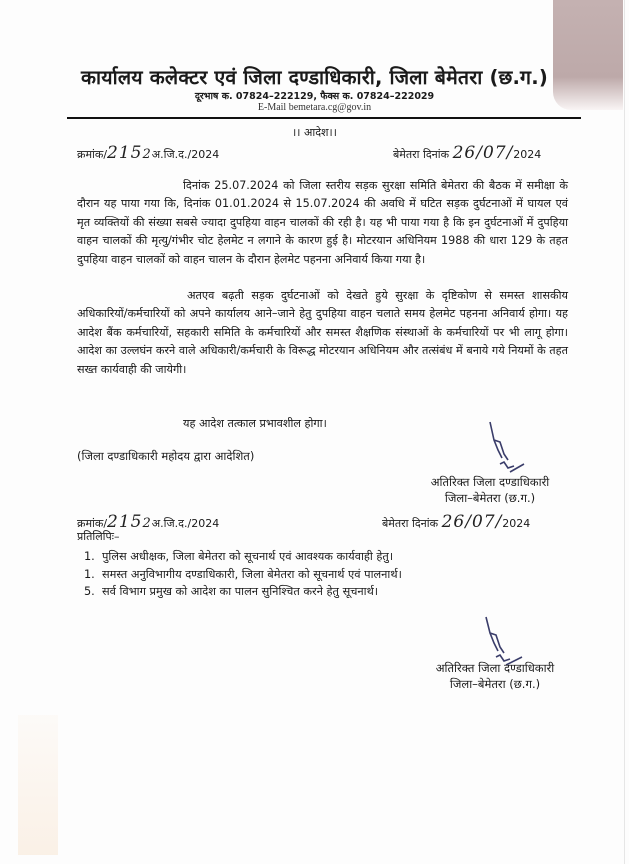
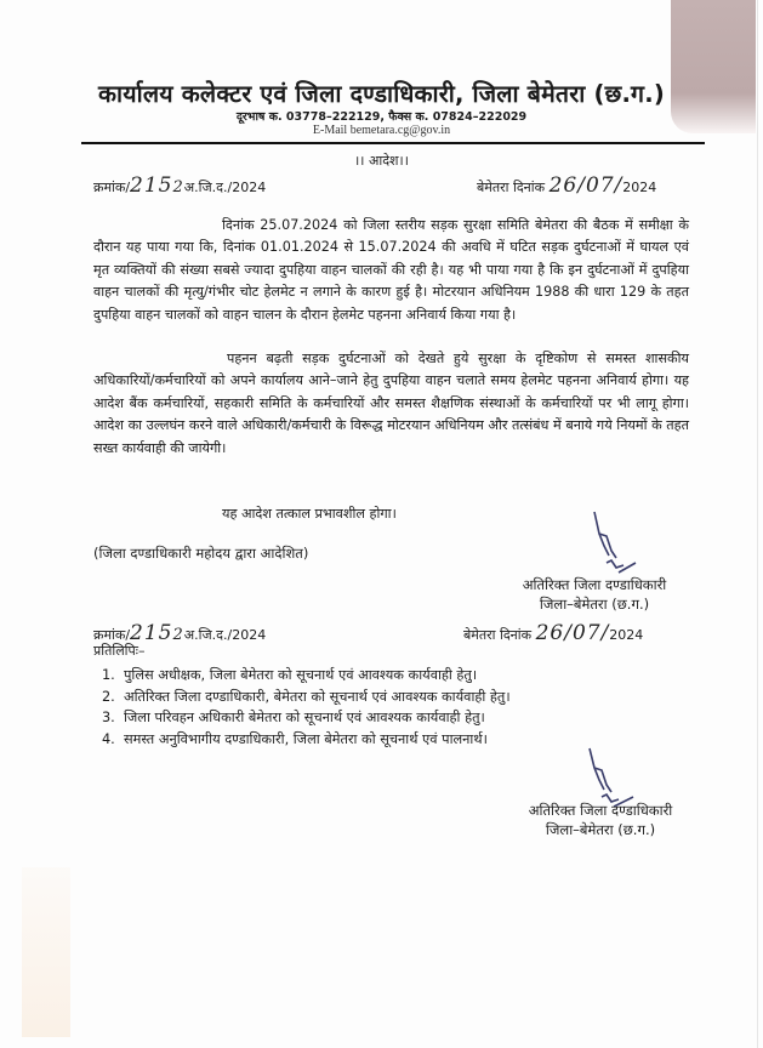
  कार्यालय कलेक्टर एवं जिला दण्डाधिकारी, जिला बेमेतरा (छ.ग.)
- दूरभाष क. 07824–222129, फैक्स क. 07824–222029
+ दूरभाष क. 03778–222129, फैक्स क. 07824–222029
  E-Mail bemetara.cg@gov.in
  ।। आदेश।।
  क्रमांक/2152अ.जि.द./2024
  बेमेतरा दिनांक 26/07/2024
  दिनांक 25.07.2024 को जिला स्तरीय सड़क सुरक्षा समिति बेमेतरा की बैठक में समीक्षा के दौरान यह पाया गया कि, दिनांक 01.01.2024 से 15.07.2024 की अवधि में घटित सड़क दुर्घटनाओं में घायल एवं मृत व्यक्तियों की संख्या सबसे ज्यादा दुपहिया वाहन चालकों की रही है। यह भी पाया गया है कि इन दुर्घटनाओं में दुपहिया वाहन चालकों की मृत्यु/गंभीर चोट हेलमेट न लगाने के कारण हुई है। मोटरयान अधिनियम 1988 की धारा 129 के तहत दुपहिया वाहन चालकों को वाहन चालन के दौरान हेलमेट पहनना अनिवार्य किया गया है।
- अतएव बढ़ती सड़क दुर्घटनाओं को देखते हुये सुरक्षा के दृष्टिकोण से समस्त शासकीय अधिकारियों/कर्मचारियों को अपने कार्यालय आने–जाने हेतु दुपहिया वाहन चलाते समय हेलमेट पहनना अनिवार्य होगा। यह आदेश बैंक कर्मचारियों, सहकारी समिति के कर्मचारियों और समस्त शैक्षणिक संस्थाओं के कर्मचारियों पर भी लागू होगा। आदेश का उल्लघंन करने वाले अधिकारी/कर्मचारी के विरूद्ध मोटरयान अधिनियम और तत्संबंध में बनाये गये नियमों के तहत सख्त कार्यवाही की जायेगी।
+ पहनन बढ़ती सड़क दुर्घटनाओं को देखते हुये सुरक्षा के दृष्टिकोण से समस्त शासकीय अधिकारियों/कर्मचारियों को अपने कार्यालय आने–जाने हेतु दुपहिया वाहन चलाते समय हेलमेट पहनना अनिवार्य होगा। यह आदेश बैंक कर्मचारियों, सहकारी समिति के कर्मचारियों और समस्त शैक्षणिक संस्थाओं के कर्मचारियों पर भी लागू होगा। आदेश का उल्लघंन करने वाले अधिकारी/कर्मचारी के विरूद्ध मोटरयान अधिनियम और तत्संबंध में बनाये गये नियमों के तहत सख्त कार्यवाही की जायेगी।
  यह आदेश तत्काल प्रभावशील होगा।
  (जिला दण्डाधिकारी महोदय द्वारा आदेशित)
  अतिरिक्त जिला दण्डाधिकारी
  जिला–बेमेतरा (छ.ग.)
  क्रमांक/2152अ.जि.द./2024
  बेमेतरा दिनांक 26/07/2024
  प्रतिलिपिः–
  1. पुलिस अधीक्षक, जिला बेमेतरा को सूचनार्थ एवं आवश्यक कार्यवाही हेतु।
+ 2. अतिरिक्त जिला दण्डाधिकारी, बेमेतरा को सूचनार्थ एवं आवश्यक कार्यवाही हेतु।
+ 3. जिला परिवहन अधिकारी बेमेतरा को सूचनार्थ एवं आवश्यक कार्यवाही हेतु।
- 1. समस्त अनुविभागीय दण्डाधिकारी, जिला बेमेतरा को सूचनार्थ एवं पालनार्थ।
+ 4. समस्त अनुविभागीय दण्डाधिकारी, जिला बेमेतरा को सूचनार्थ एवं पालनार्थ।
- 5. सर्व विभाग प्रमुख को आदेश का पालन सुनिश्चित करने हेतु सूचनार्थ।
  अतिरिक्त जिला दण्डाधिकारी
  जिला–बेमेतरा (छ.ग.)
